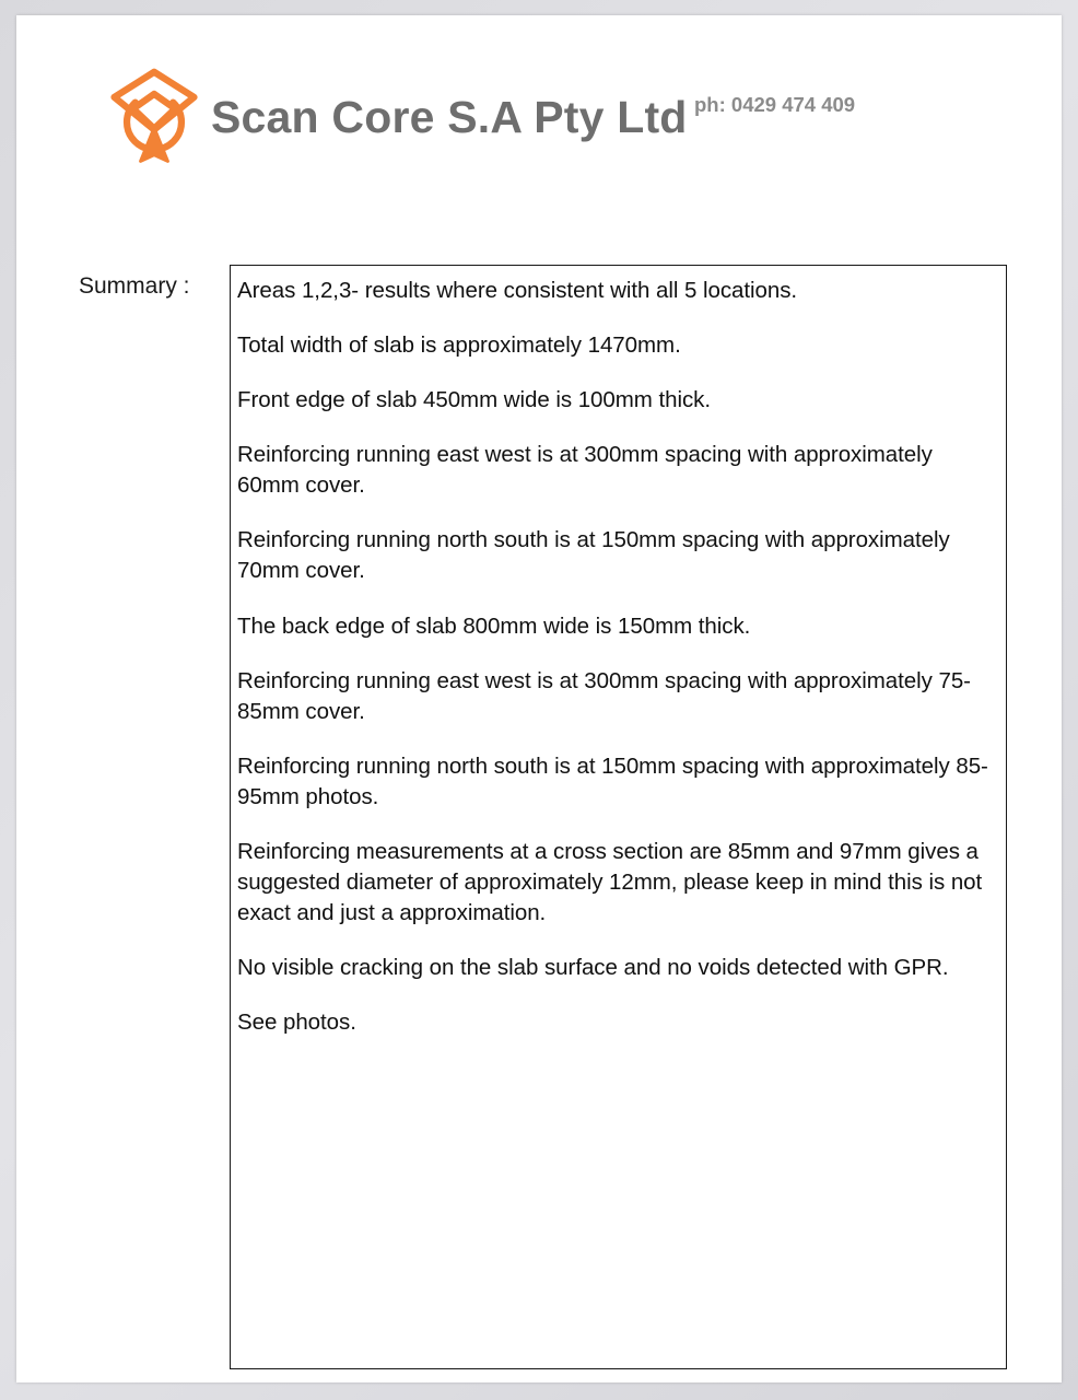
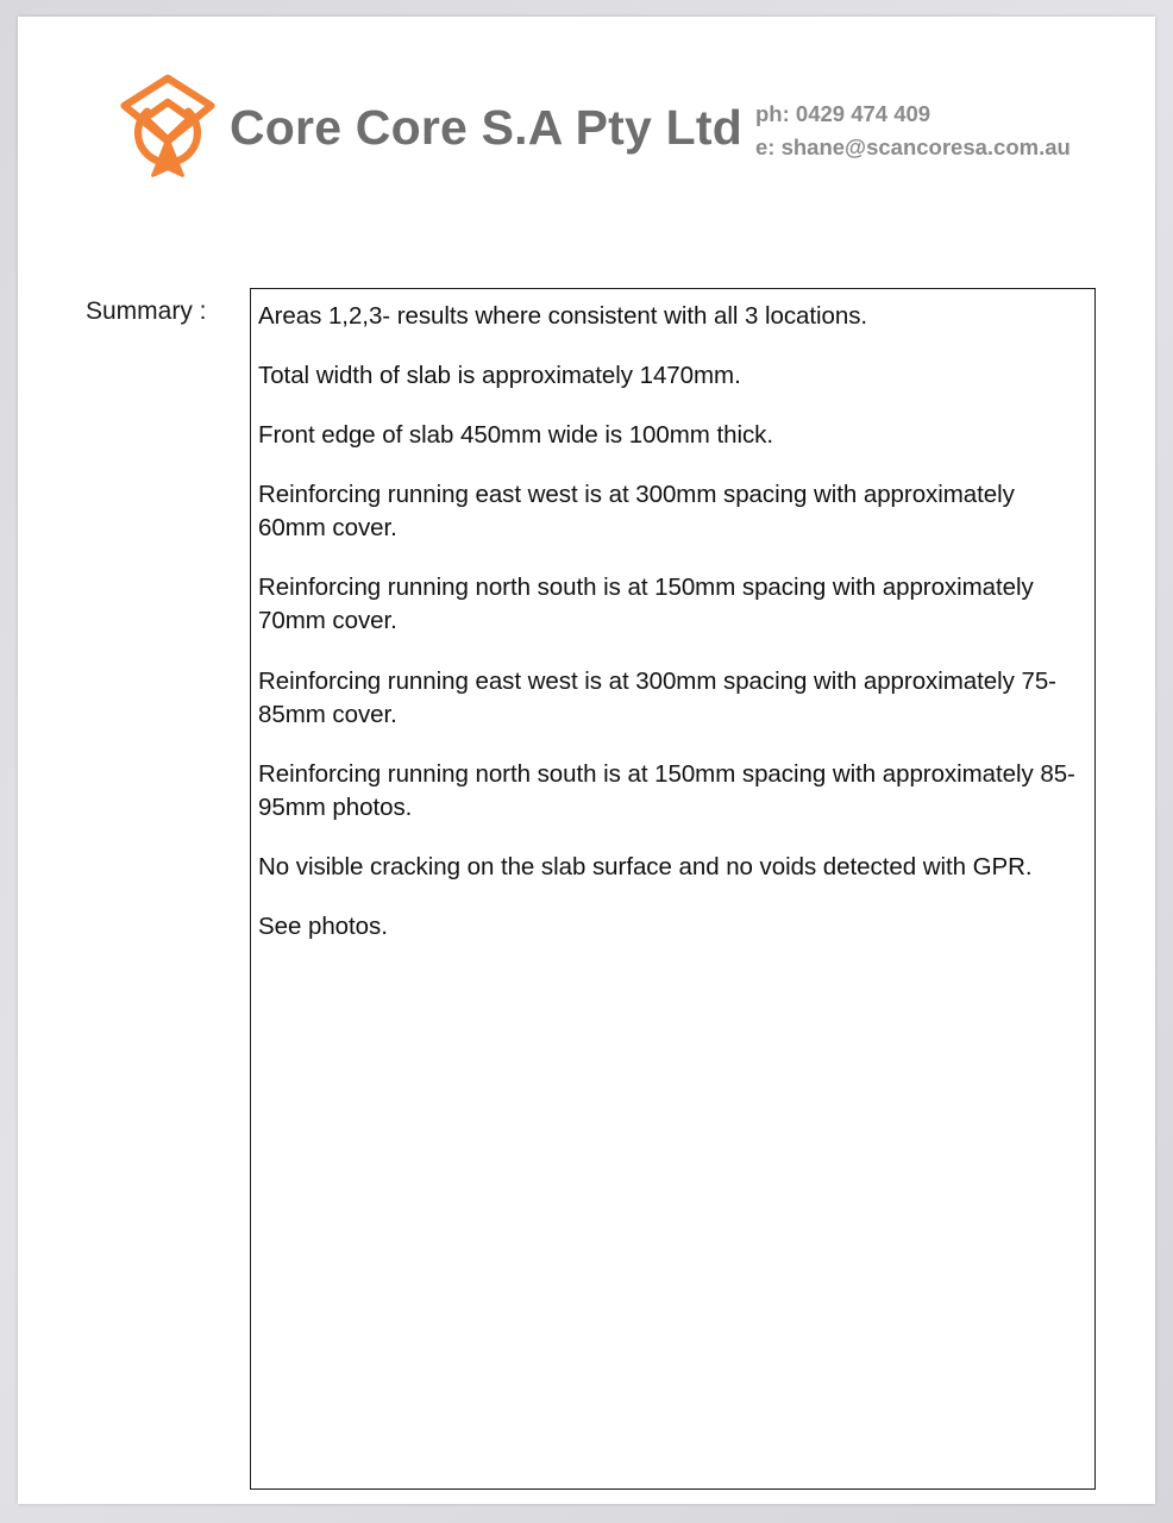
- Scan Core S.A Pty Ltd
+ Core Core S.A Pty Ltd
  ph: 0429 474 409
+ e: shane@scancoresa.com.au
  Summary :
- Areas 1,2,3- results where consistent with all 5 locations.
+ Areas 1,2,3- results where consistent with all 3 locations.
  Total width of slab is approximately 1470mm.
  Front edge of slab 450mm wide is 100mm thick.
  Reinforcing running east west is at 300mm spacing with approximately 60mm cover.
  Reinforcing running north south is at 150mm spacing with approximately 70mm cover.
- The back edge of slab 800mm wide is 150mm thick.
  Reinforcing running east west is at 300mm spacing with approximately 75-85mm cover.
  Reinforcing running north south is at 150mm spacing with approximately 85-95mm photos.
- Reinforcing measurements at a cross section are 85mm and 97mm gives a suggested diameter of approximately 12mm, please keep in mind this is not exact and just a approximation.
  No visible cracking on the slab surface and no voids detected with GPR.
  See photos.
